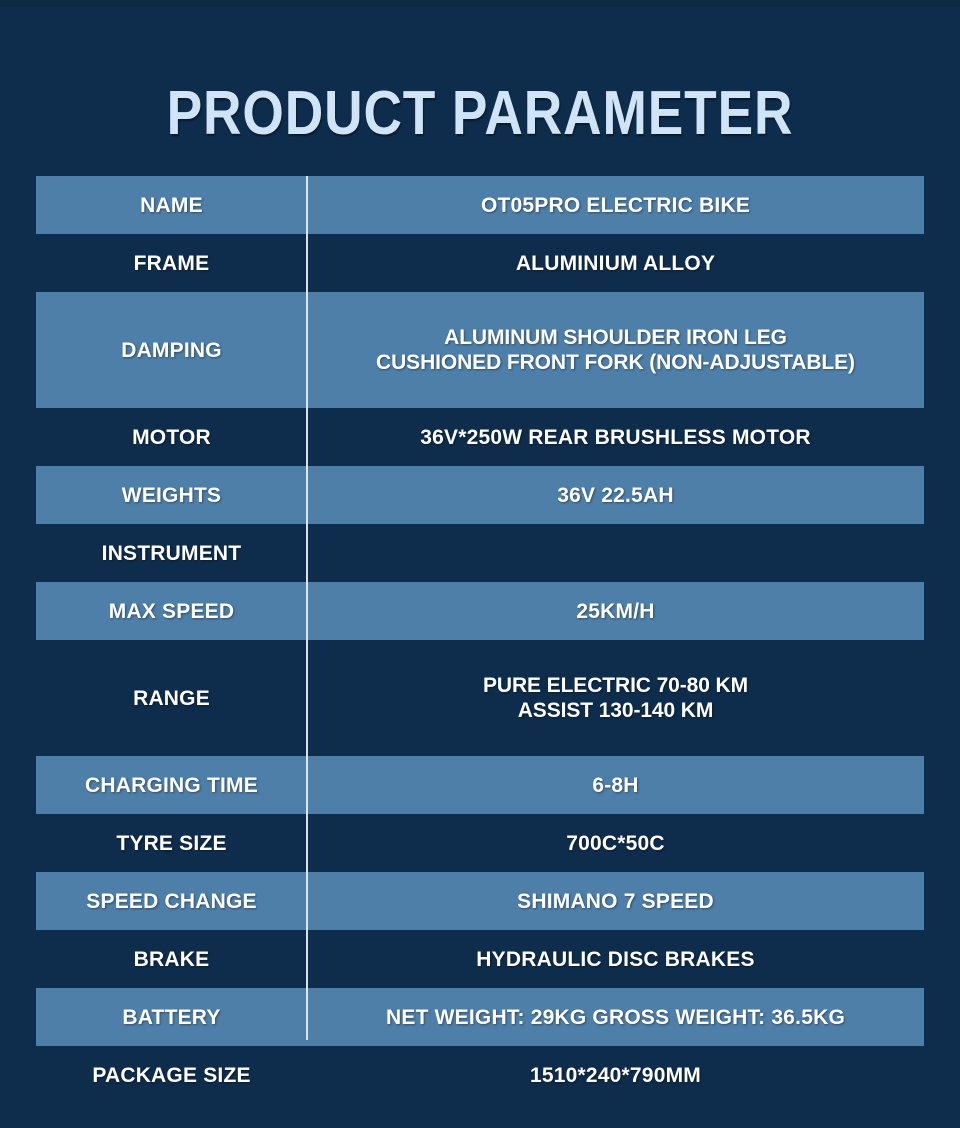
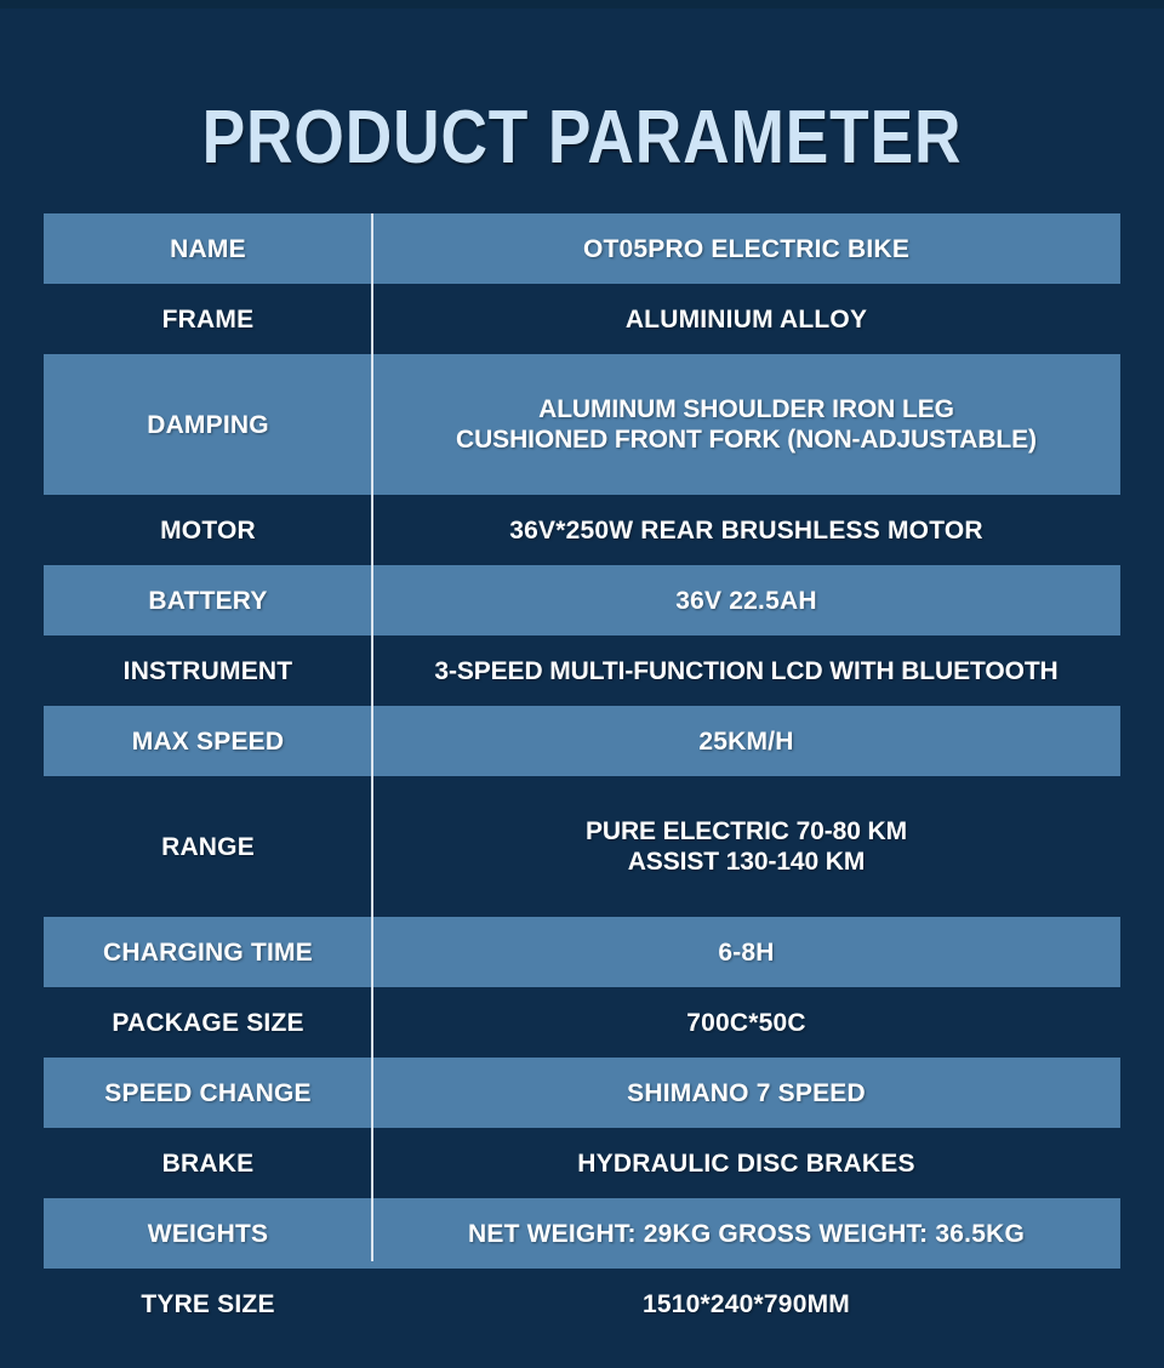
  PRODUCT PARAMETER
  NAME
  OT05PRO ELECTRIC BIKE
  FRAME
  ALUMINIUM ALLOY
  DAMPING
  ALUMINUM SHOULDER IRON LEG
  CUSHIONED FRONT FORK (NON-ADJUSTABLE)
  MOTOR
  36V*250W REAR BRUSHLESS MOTOR
- WEIGHTS
+ BATTERY
  36V 22.5AH
  INSTRUMENT
+ 3-SPEED MULTI-FUNCTION LCD WITH BLUETOOTH
  MAX SPEED
  25KM/H
  RANGE
  PURE ELECTRIC 70-80 KM
  ASSIST 130-140 KM
  CHARGING TIME
  6-8H
- TYRE SIZE
+ PACKAGE SIZE
  700C*50C
  SPEED CHANGE
  SHIMANO 7 SPEED
  BRAKE
  HYDRAULIC DISC BRAKES
- BATTERY
+ WEIGHTS
  NET WEIGHT: 29KG GROSS WEIGHT: 36.5KG
- PACKAGE SIZE
+ TYRE SIZE
  1510*240*790MM
